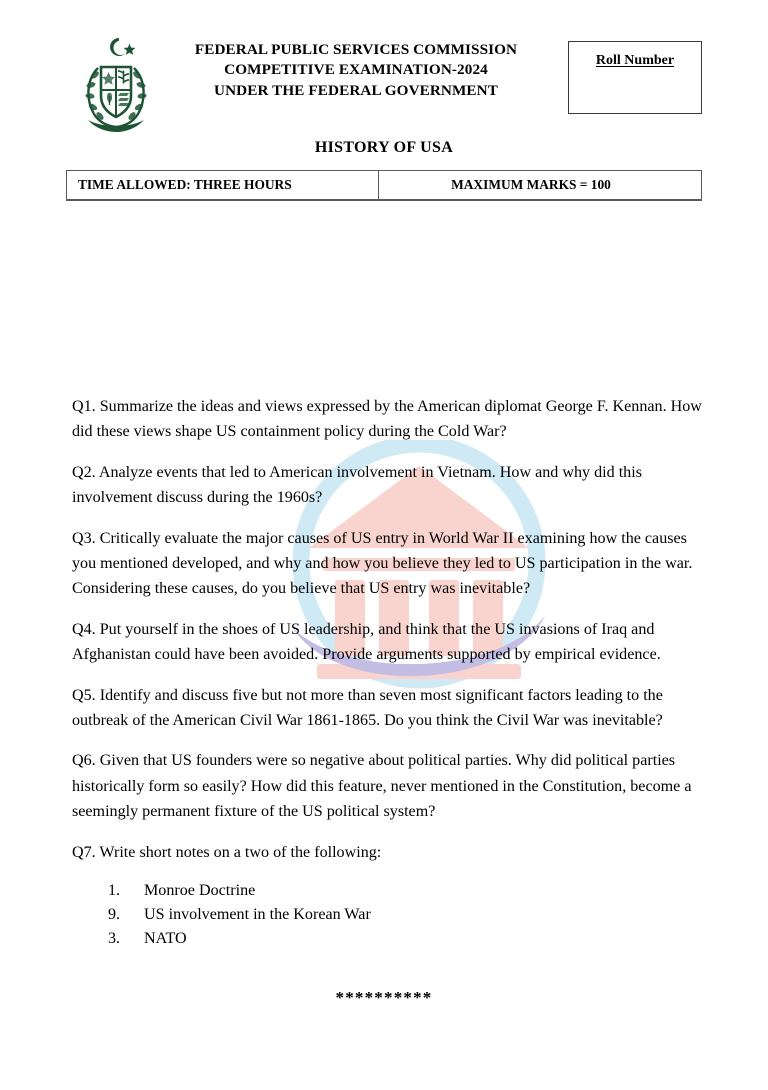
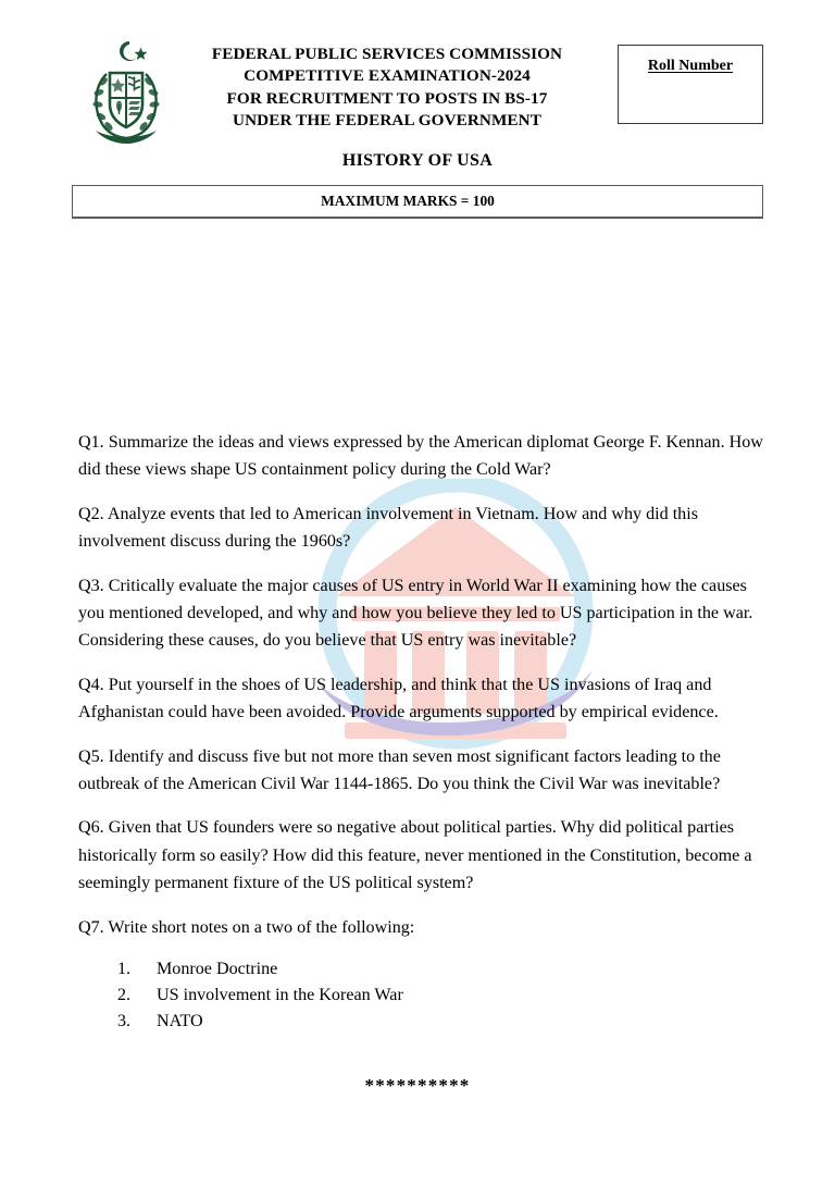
  FEDERAL PUBLIC SERVICES COMMISSION
  COMPETITIVE EXAMINATION-2024
+ FOR RECRUITMENT TO POSTS IN BS-17
  UNDER THE FEDERAL GOVERNMENT
  Roll Number
  HISTORY OF USA
- TIME ALLOWED: THREE HOURS
  MAXIMUM MARKS = 100
  Q1. Summarize the ideas and views expressed by the American diplomat George F. Kennan. How did these views shape US containment policy during the Cold War?
  Q2. Analyze events that led to American involvement in Vietnam. How and why did this involvement discuss during the 1960s?
  Q3. Critically evaluate the major causes of US entry in World War II examining how the causes you mentioned developed, and why and how you believe they led to US participation in the war. Considering these causes, do you believe that US entry was inevitable?
  Q4. Put yourself in the shoes of US leadership, and think that the US invasions of Iraq and Afghanistan could have been avoided. Provide arguments supported by empirical evidence.
- Q5. Identify and discuss five but not more than seven most significant factors leading to the outbreak of the American Civil War 1861-1865. Do you think the Civil War was inevitable?
+ Q5. Identify and discuss five but not more than seven most significant factors leading to the outbreak of the American Civil War 1144-1865. Do you think the Civil War was inevitable?
  Q6. Given that US founders were so negative about political parties. Why did political parties historically form so easily? How did this feature, never mentioned in the Constitution, become a seemingly permanent fixture of the US political system?
  Q7. Write short notes on a two of the following:
  1.
  Monroe Doctrine
- 9.
+ 2.
  US involvement in the Korean War
  3.
  NATO
  **********
